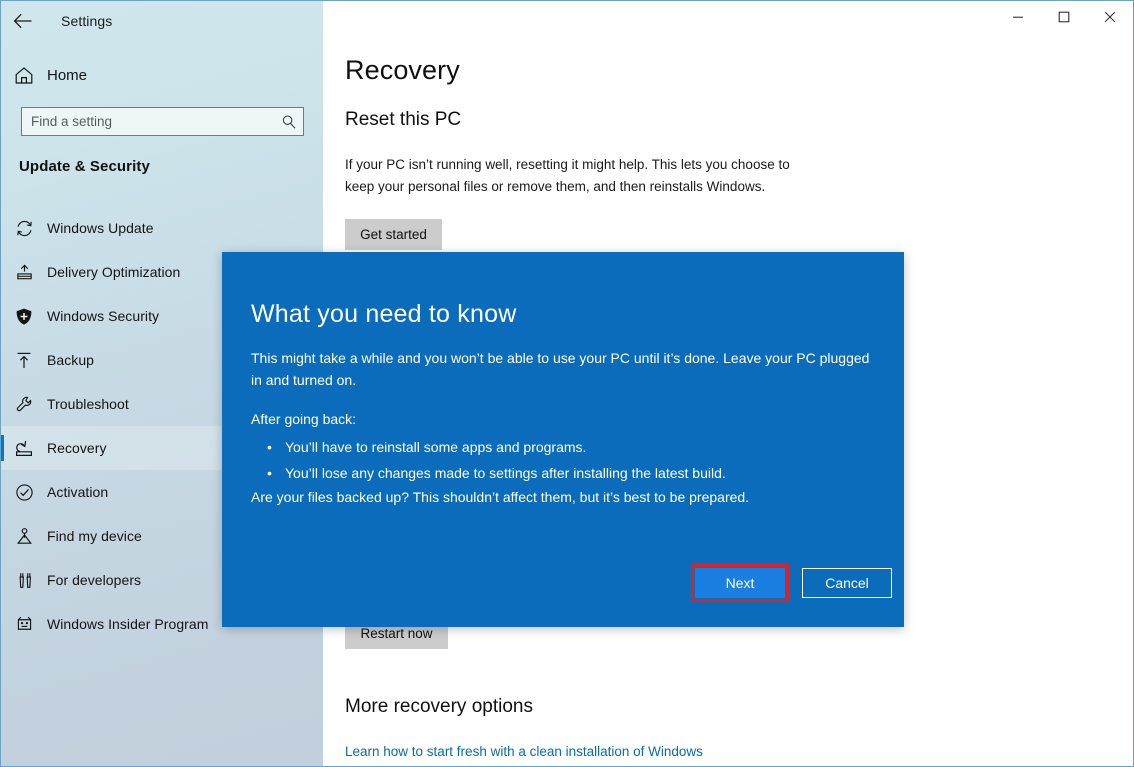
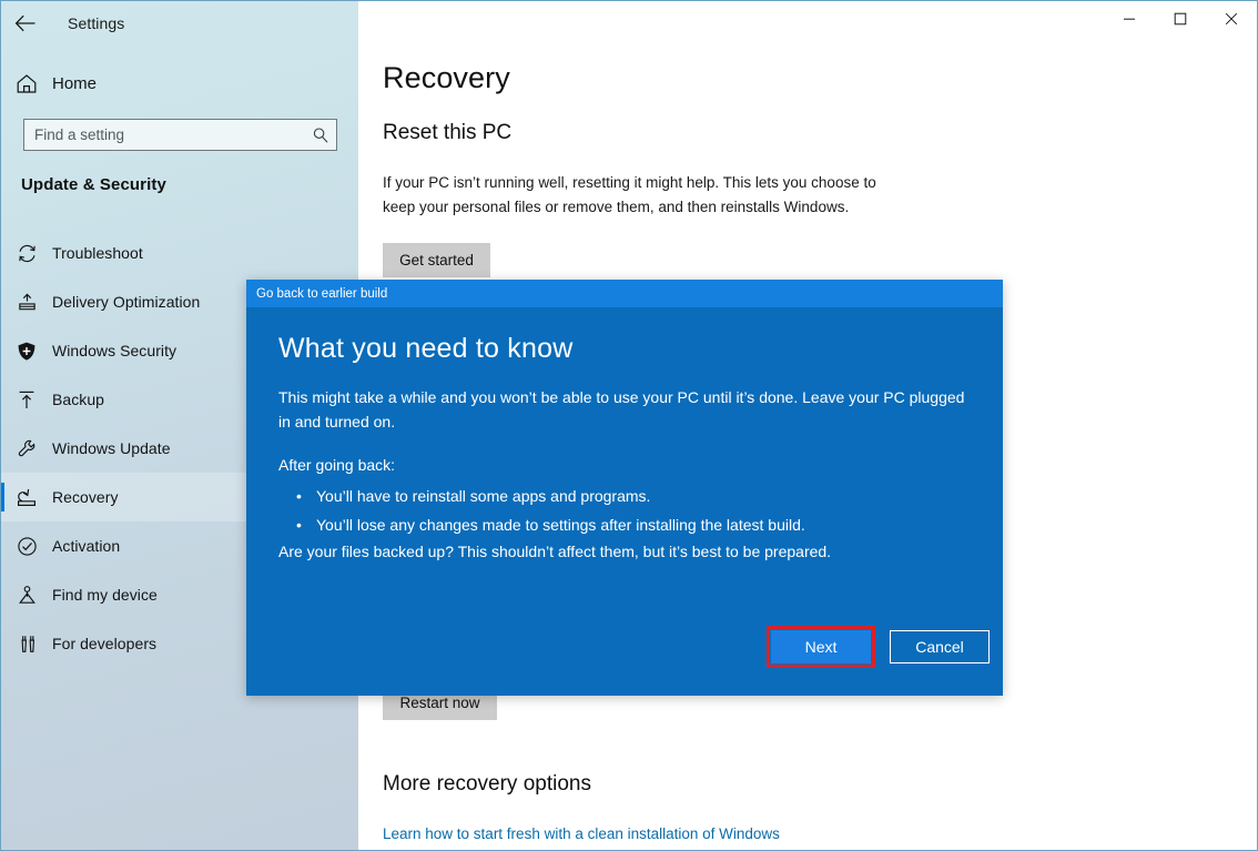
  Settings
  Home
  Find a setting
  Update & Security
- Windows Update
+ Troubleshoot
  Delivery Optimization
  Windows Security
  Backup
- Troubleshoot
+ Windows Update
  Recovery
  Activation
  Find my device
  For developers
- Windows Insider Program
  Recovery
  Reset this PC
  If your PC isn’t running well, resetting it might help. This lets you choose to keep your personal files or remove them, and then reinstalls Windows.
  Get started
  Restart now
  More recovery options
  Learn how to start fresh with a clean installation of Windows
+ Go back to earlier build
  What you need to know
  This might take a while and you won’t be able to use your PC until it’s done. Leave your PC plugged in and turned on.
  After going back:
  You’ll have to reinstall some apps and programs.
  You’ll lose any changes made to settings after installing the latest build.
  Are your files backed up? This shouldn’t affect them, but it’s best to be prepared.
  Next
  Cancel
